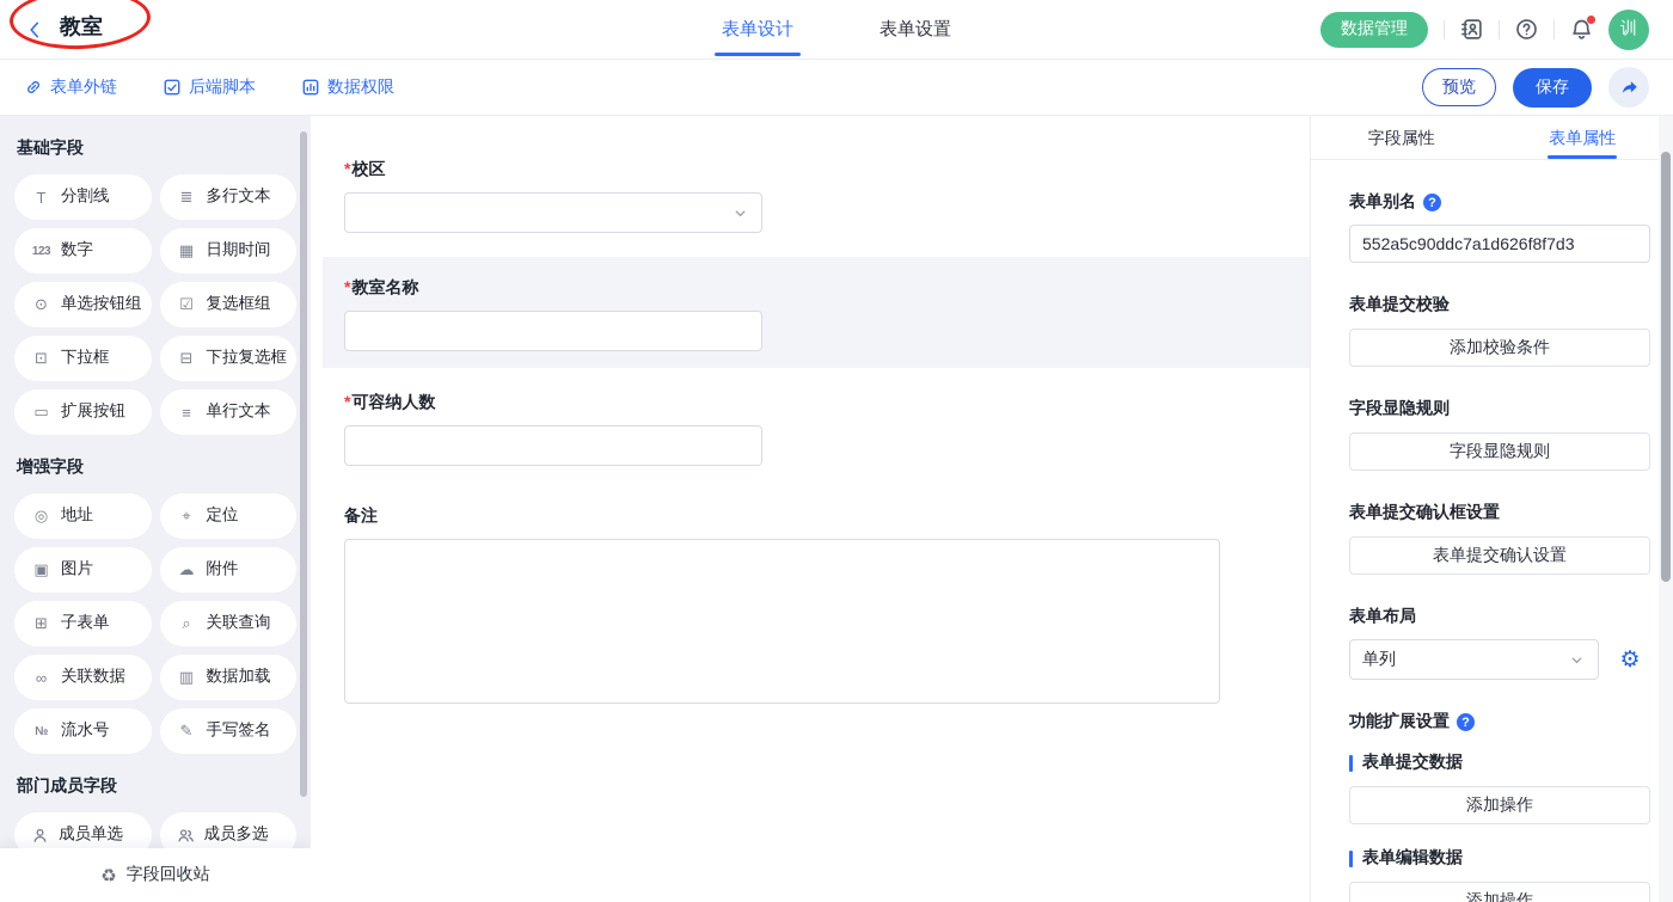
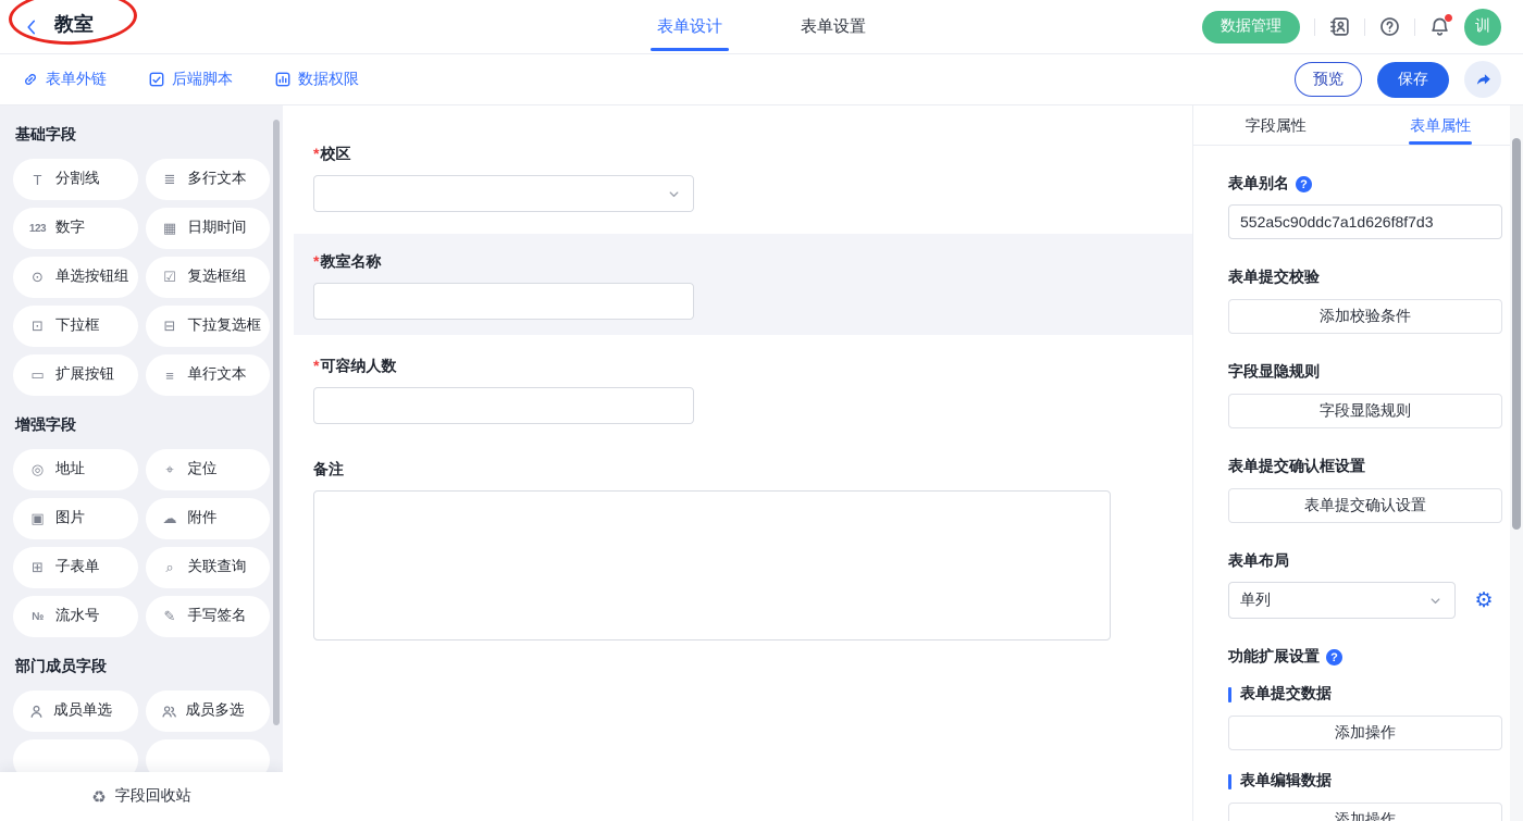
  教室
  表单设计
  表单设置
  数据管理
  训
  表单外链
  后端脚本
  数据权限
  预览
  保存
  基础字段
  T
  分割线
  ≣
  多行文本
  123
  数字
  ▦
  日期时间
  ⊙
  单选按钮组
  ☑
  复选框组
  ⊡
  下拉框
  ⊟
  下拉复选框
  ▭
  扩展按钮
  ≡
  单行文本
  增强字段
  ◎
  地址
  ⌖
  定位
  ▣
  图片
  ☁
  附件
  ⊞
  子表单
  ⌕
  关联查询
- ∞
- 关联数据
- ▥
- 数据加载
  №
  流水号
  ✎
  手写签名
  部门成员字段
  成员单选
  成员多选
  ♻
  字段回收站
  *校区
  *教室名称
  *可容纳人数
  备注
  字段属性
  表单属性
  表单别名
  ?
  552a5c90ddc7a1d626f8f7d3
  表单提交校验
  添加校验条件
  字段显隐规则
  字段显隐规则
  表单提交确认框设置
  表单提交确认设置
  表单布局
  单列
  ⚙
  功能扩展设置
  ?
  表单提交数据
  添加操作
  表单编辑数据
  添加操作
